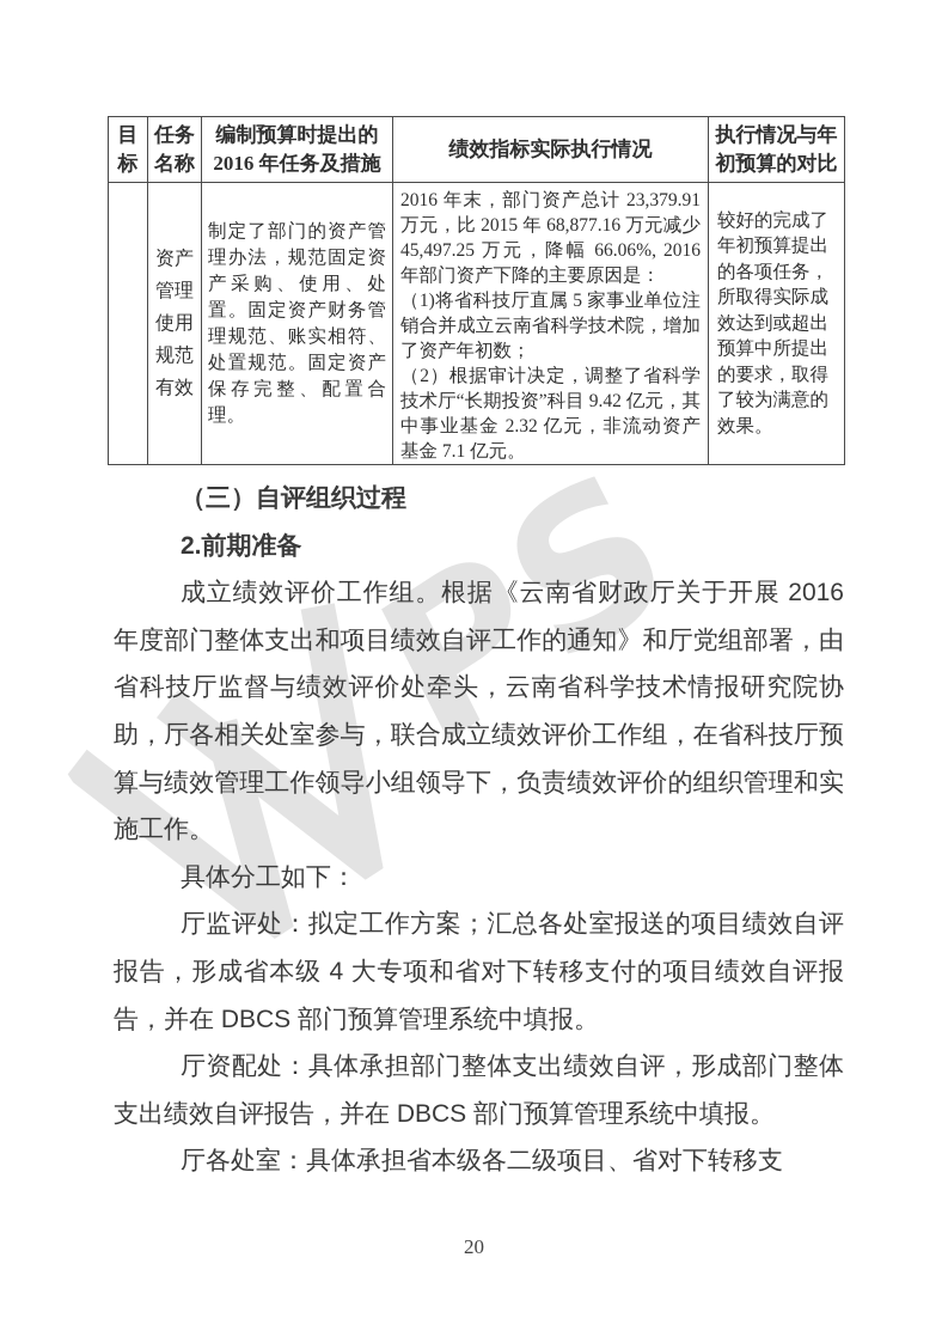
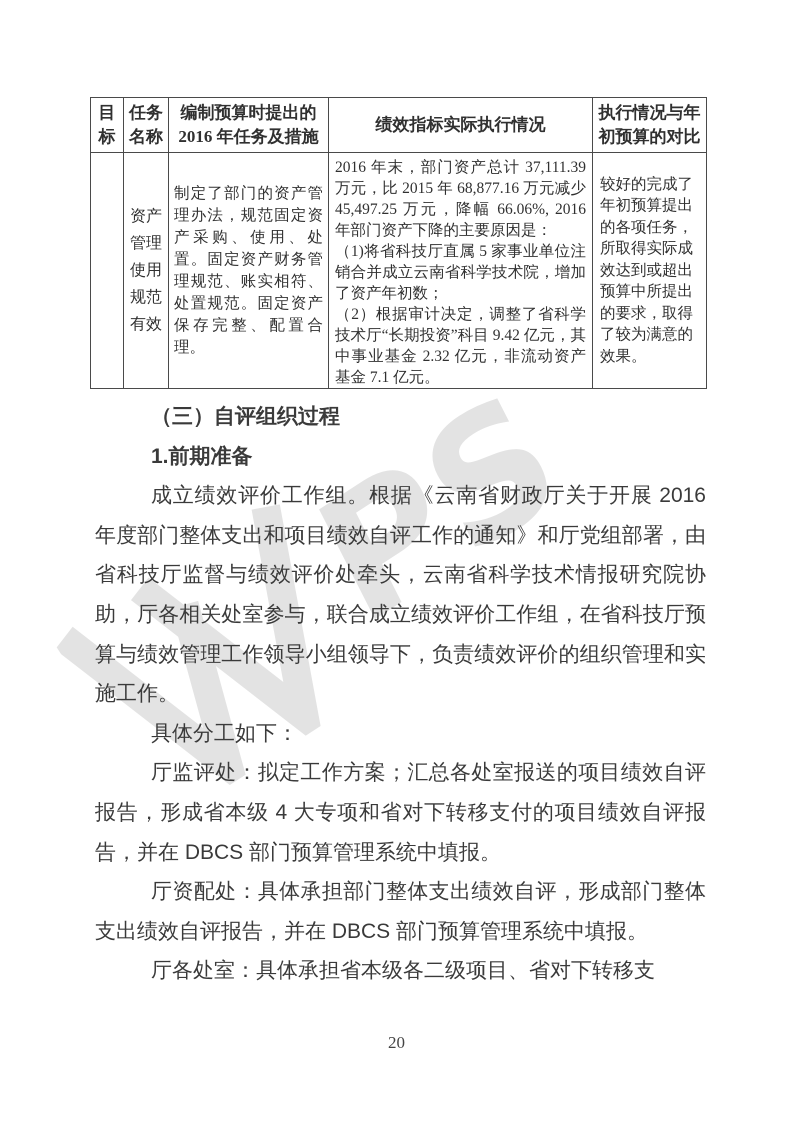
  目标	任务名称	编制预算时提出的 2016 年任务及措施	绩效指标实际执行情况	执行情况与年 初预算的对比
- 	资产 管理 使用 规范 有效	制定了部门的资产管理办法，规范固定资产采购、使用、处置。固定资产财务管理规范、账实相符、处置规范。固定资产保存完整、配置合理。	2016 年末，部门资产总计 23,379.91 万元，比 2015 年 68,877.16 万元减少 45,497.25 万元，降幅 66.06%, 2016 年部门资产下降的主要原因是： （1)将省科技厅直属 5 家事业单位注销合并成立云南省科学技术院，增加了资产年初数； （2）根据审计决定，调整了省科学技术厅“长期投资”科目 9.42 亿元，其中事业基金 2.32 亿元，非流动资产基金 7.1 亿元。	较好的完成了年初预算提出的各项任务，所取得实际成效达到或超出预算中所提出的要求，取得了较为满意的效果。
+ 	资产 管理 使用 规范 有效	制定了部门的资产管理办法，规范固定资产采购、使用、处置。固定资产财务管理规范、账实相符、处置规范。固定资产保存完整、配置合理。	2016 年末，部门资产总计 37,111.39 万元，比 2015 年 68,877.16 万元减少 45,497.25 万元，降幅 66.06%, 2016 年部门资产下降的主要原因是： （1)将省科技厅直属 5 家事业单位注销合并成立云南省科学技术院，增加了资产年初数； （2）根据审计决定，调整了省科学技术厅“长期投资”科目 9.42 亿元，其中事业基金 2.32 亿元，非流动资产基金 7.1 亿元。	较好的完成了年初预算提出的各项任务，所取得实际成效达到或超出预算中所提出的要求，取得了较为满意的效果。
  （三）自评组织过程
- 2.前期准备
+ 1.前期准备
  成立绩效评价工作组。根据《云南省财政厅关于开展 2016 年度部门整体支出和项目绩效自评工作的通知》和厅党组部署，由省科技厅监督与绩效评价处牵头，云南省科学技术情报研究院协助，厅各相关处室参与，联合成立绩效评价工作组，在省科技厅预算与绩效管理工作领导小组领导下，负责绩效评价的组织管理和实施工作。
  具体分工如下：
  厅监评处：拟定工作方案；汇总各处室报送的项目绩效自评报告，形成省本级 4 大专项和省对下转移支付的项目绩效自评报告，并在 DBCS 部门预算管理系统中填报。
  厅资配处：具体承担部门整体支出绩效自评，形成部门整体支出绩效自评报告，并在 DBCS 部门预算管理系统中填报。
  厅各处室：具体承担省本级各二级项目、省对下转移支
  20
